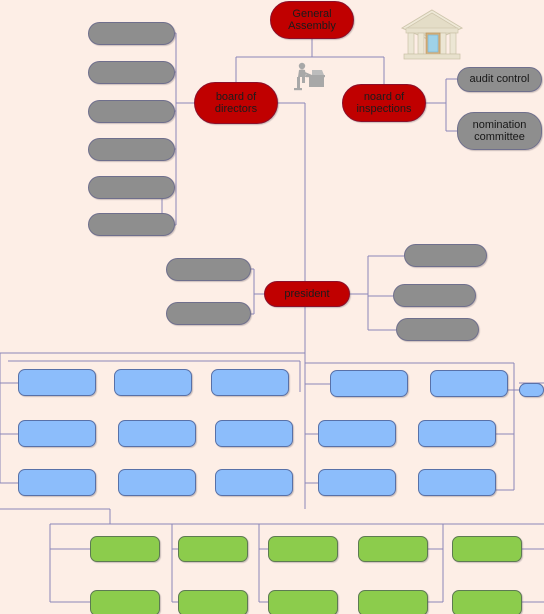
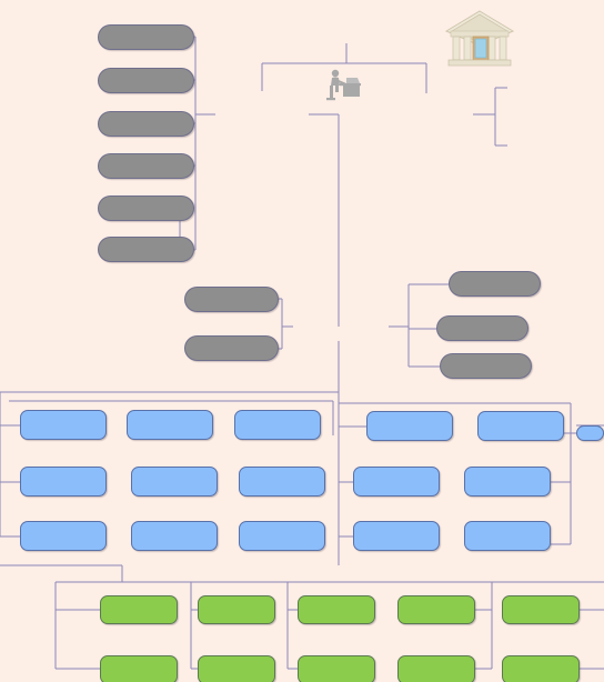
- General Assembly
- board of directors
- noard of inspections
- president
- audit control
- nomination committee
